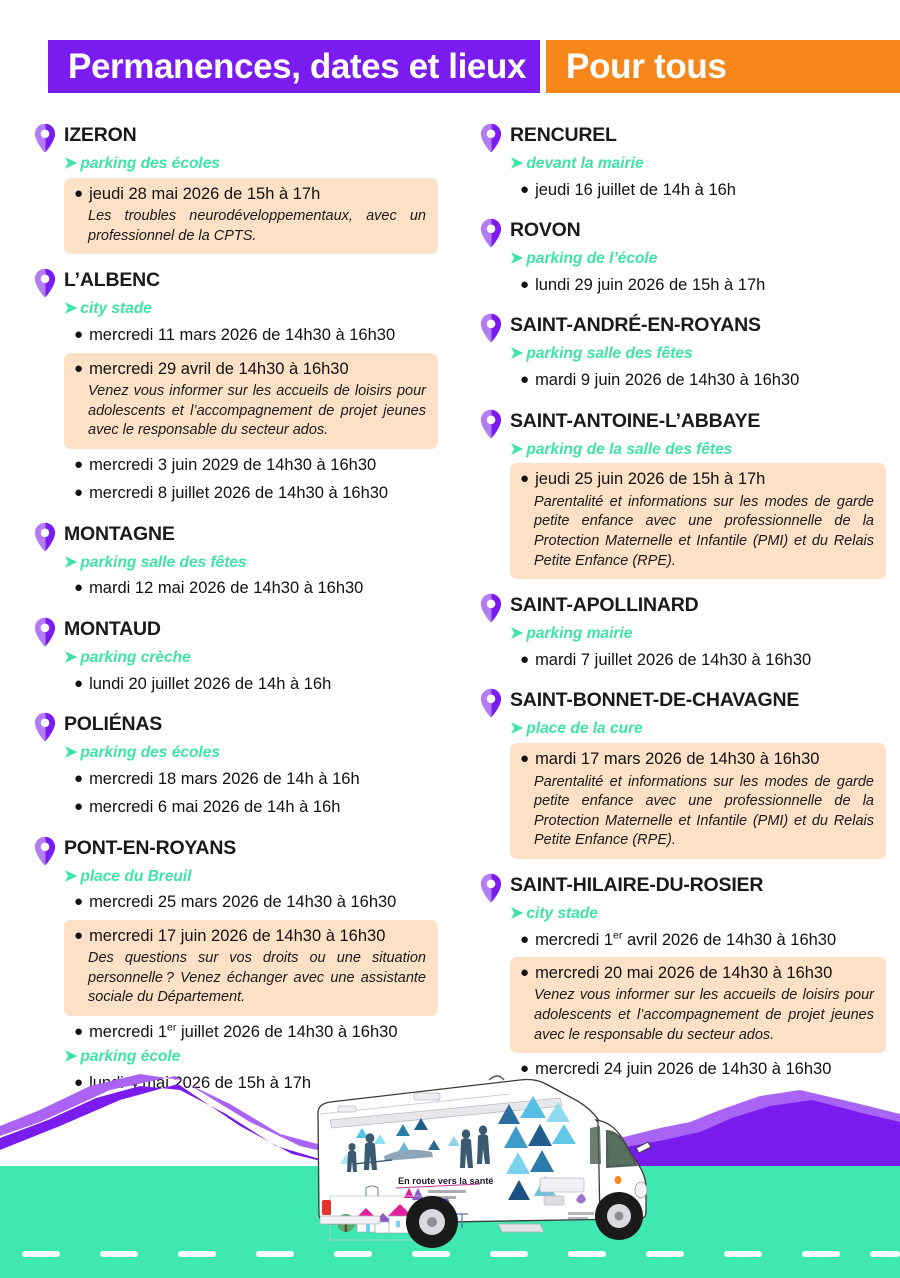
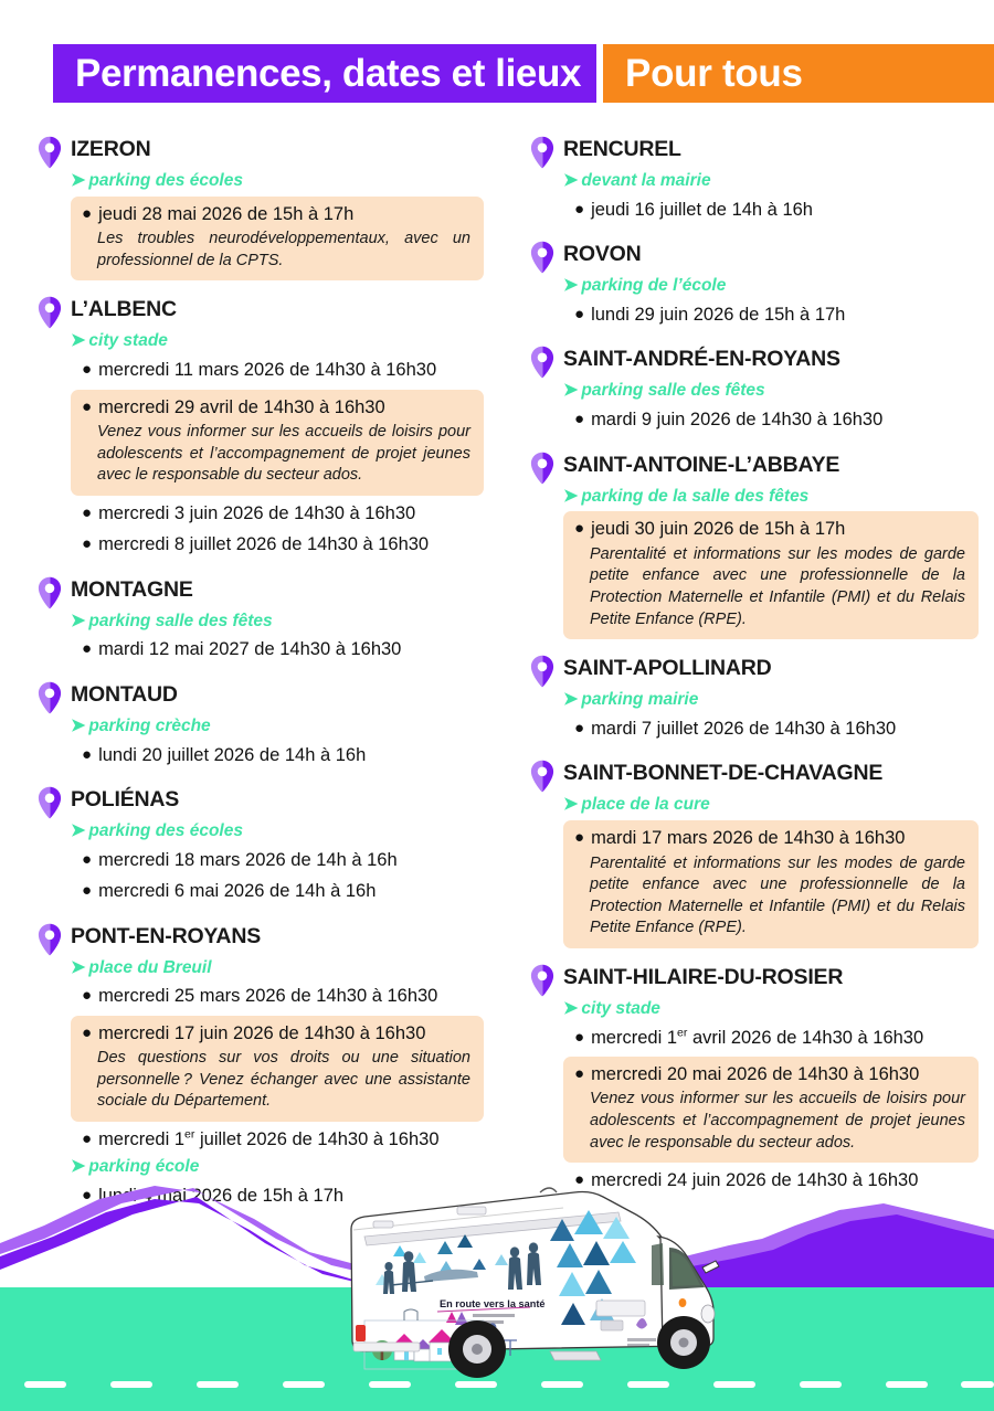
  Permanences, dates et lieux
  Pour tous
  IZERON
  ➤
  parking des écoles
  ●
  jeudi 28 mai 2026 de 15h à 17h
  Les troubles neurodéveloppementaux, avec un professionnel de la CPTS.
  L’ALBENC
  ➤
  city stade
  ●
  mercredi 11 mars 2026 de 14h30 à 16h30
  ●
  mercredi 29 avril de 14h30 à 16h30
  Venez vous informer sur les accueils de loisirs pour adolescents et l’accompagnement de projet jeunes avec le responsable du secteur ados.
  ●
- mercredi 3 juin 2029 de 14h30 à 16h30
+ mercredi 3 juin 2026 de 14h30 à 16h30
  ●
  mercredi 8 juillet 2026 de 14h30 à 16h30
  MONTAGNE
  ➤
  parking salle des fêtes
  ●
- mardi 12 mai 2026 de 14h30 à 16h30
+ mardi 12 mai 2027 de 14h30 à 16h30
  MONTAUD
  ➤
  parking crèche
  ●
  lundi 20 juillet 2026 de 14h à 16h
  POLIÉNAS
  ➤
  parking des écoles
  ●
  mercredi 18 mars 2026 de 14h à 16h
  ●
  mercredi 6 mai 2026 de 14h à 16h
  PONT-EN-ROYANS
  ➤
  place du Breuil
  ●
  mercredi 25 mars 2026 de 14h30 à 16h30
  ●
  mercredi 17 juin 2026 de 14h30 à 16h30
  Des questions sur vos droits ou une situation personnelle ? Venez échanger avec une assistante sociale du Département.
  ●
  mercredi 1er juillet 2026 de 14h30 à 16h30
  ➤
  parking école
  ●
  lu mai 2026 de 15h à 17h
  RENCUREL
  ➤
  devant la mairie
  ●
  jeudi 16 juillet de 14h à 16h
  ROVON
  ➤
  parking de l’école
  ●
  lundi 29 juin 2026 de 15h à 17h
  SAINT-ANDRÉ-EN-ROYANS
  ➤
  parking salle des fêtes
  ●
  mardi 9 juin 2026 de 14h30 à 16h30
  SAINT-ANTOINE-L’ABBAYE
  ➤
  parking de la salle des fêtes
  ●
- jeudi 25 juin 2026 de 15h à 17h
+ jeudi 30 juin 2026 de 15h à 17h
  Parentalité et informations sur les modes de garde petite enfance avec une professionnelle de la Protection Maternelle et Infantile (PMI) et du Relais Petite Enfance (RPE).
  SAINT-APOLLINARD
  ➤
  parking mairie
  ●
  mardi 7 juillet 2026 de 14h30 à 16h30
  SAINT-BONNET-DE-CHAVAGNE
  ➤
  place de la cure
  ●
  mardi 17 mars 2026 de 14h30 à 16h30
  Parentalité et informations sur les modes de garde petite enfance avec une professionnelle de la Protection Maternelle et Infantile (PMI) et du Relais Petite Enfance (RPE).
  SAINT-HILAIRE-DU-ROSIER
  ➤
  city stade
  ●
  mercredi 1er avril 2026 de 14h30 à 16h30
  ●
  mercredi 20 mai 2026 de 14h30 à 16h30
  Venez vous informer sur les accueils de loisirs pour adolescents et l’accompagnement de projet jeunes avec le responsable du secteur ados.
  ●
  mercredi 24 juin 2026 de 14h30 à 16h30
  En route vers la santé
